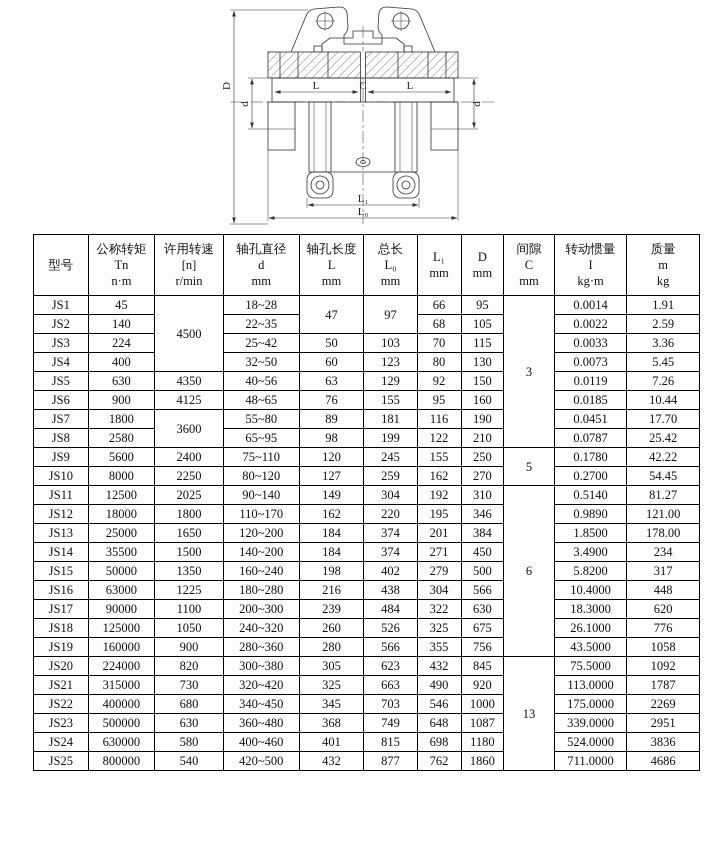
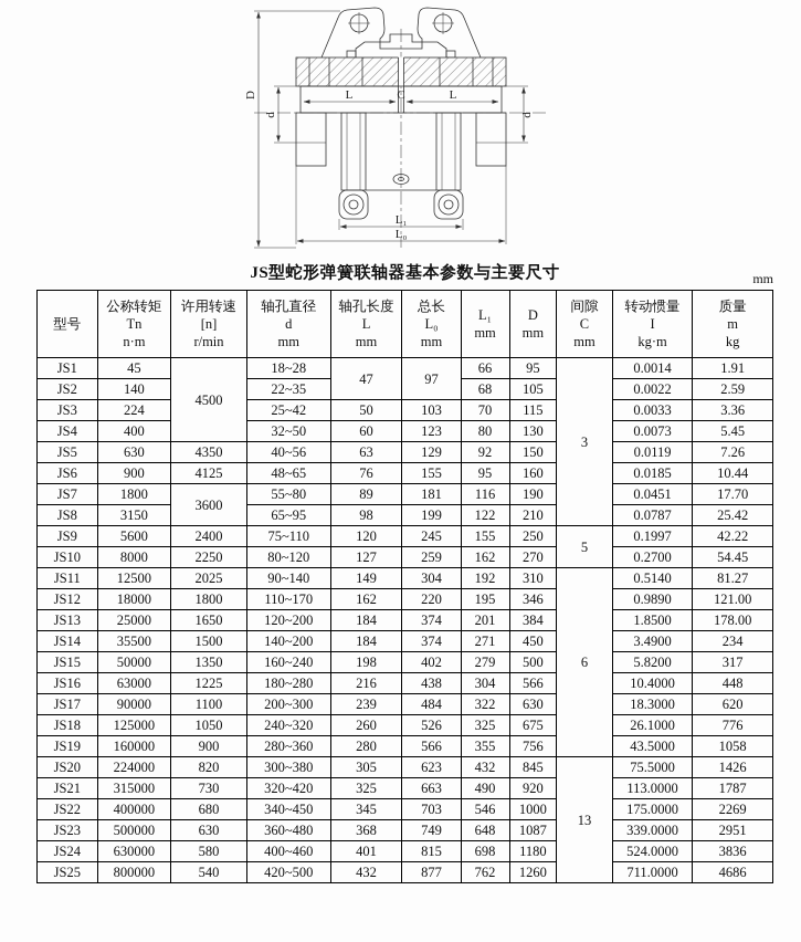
  L
  C
  L
  L₁
  L₀
+ JS型蛇形弹簧联轴器基本参数与主要尺寸
+ mm
  型号	公称转矩Tnn·m	许用转速[n]r/min	轴孔直径dmm	轴孔长度Lmm	总长L₀mm	L₁mm	Dmm	间隙Cmm	转动惯量Ikg·m	质量mkg
  JS1	45	4500	18~28	47	97	66	95	3	0.0014	1.91
  JS2	140	22~35	68	105	0.0022	2.59
  JS3	224	25~42	50	103	70	115	0.0033	3.36
  JS4	400	32~50	60	123	80	130	0.0073	5.45
  JS5	630	4350	40~56	63	129	92	150	0.0119	7.26
  JS6	900	4125	48~65	76	155	95	160	0.0185	10.44
  JS7	1800	3600	55~80	89	181	116	190	0.0451	17.70
- JS8	2580	65~95	98	199	122	210	0.0787	25.42
+ JS8	3150	65~95	98	199	122	210	0.0787	25.42
- JS9	5600	2400	75~110	120	245	155	250	5	0.1780	42.22
+ JS9	5600	2400	75~110	120	245	155	250	5	0.1997	42.22
  JS10	8000	2250	80~120	127	259	162	270	0.2700	54.45
  JS11	12500	2025	90~140	149	304	192	310	6	0.5140	81.27
  JS12	18000	1800	110~170	162	220	195	346	0.9890	121.00
  JS13	25000	1650	120~200	184	374	201	384	1.8500	178.00
  JS14	35500	1500	140~200	184	374	271	450	3.4900	234
  JS15	50000	1350	160~240	198	402	279	500	5.8200	317
  JS16	63000	1225	180~280	216	438	304	566	10.4000	448
  JS17	90000	1100	200~300	239	484	322	630	18.3000	620
  JS18	125000	1050	240~320	260	526	325	675	26.1000	776
  JS19	160000	900	280~360	280	566	355	756	43.5000	1058
- JS20	224000	820	300~380	305	623	432	845	13	75.5000	1092
+ JS20	224000	820	300~380	305	623	432	845	13	75.5000	1426
  JS21	315000	730	320~420	325	663	490	920	113.0000	1787
  JS22	400000	680	340~450	345	703	546	1000	175.0000	2269
  JS23	500000	630	360~480	368	749	648	1087	339.0000	2951
  JS24	630000	580	400~460	401	815	698	1180	524.0000	3836
- JS25	800000	540	420~500	432	877	762	1860	711.0000	4686
+ JS25	800000	540	420~500	432	877	762	1260	711.0000	4686
